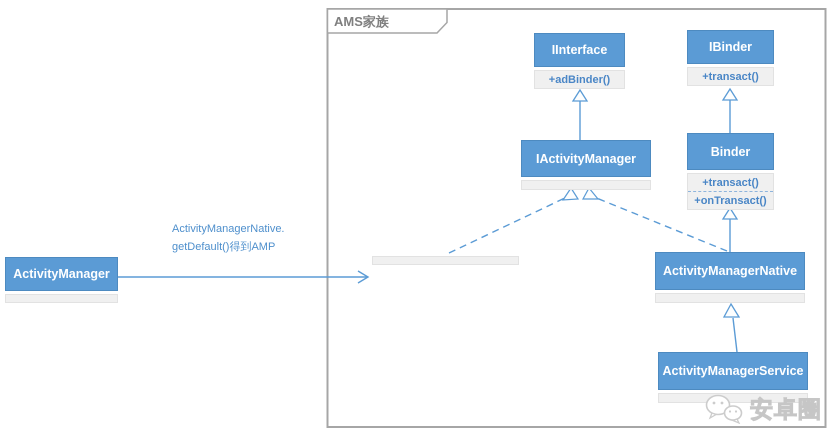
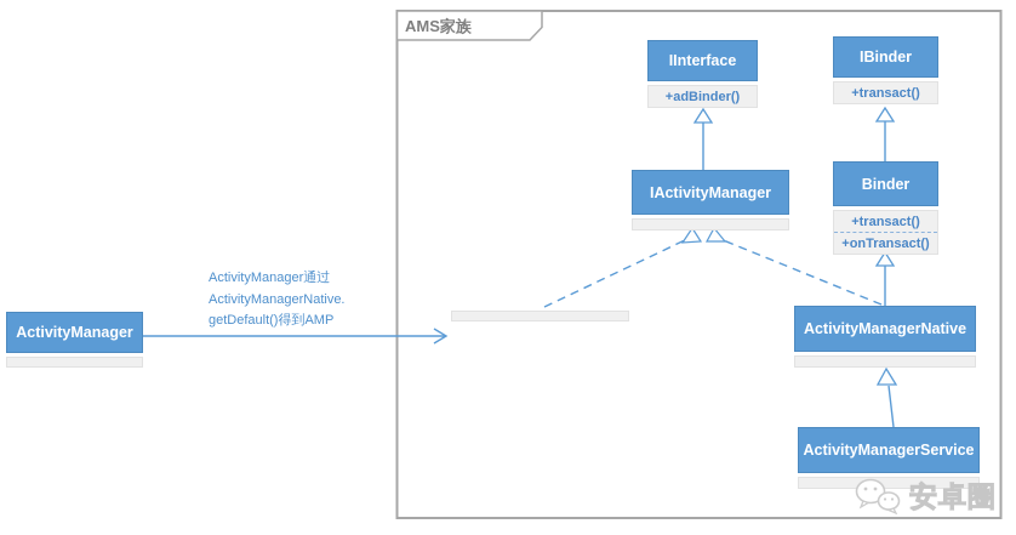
  AMS家族
  ActivityManager
  IActivityManager
  IInterface
  +adBinder()
  IBinder
  +transact()
  Binder
  +transact()
  +onTransact()
  ActivityManagerNative
  ActivityManagerService
+ ActivityManager通过
  ActivityManagerNative.
  getDefault()得到AMP
  安卓圈
